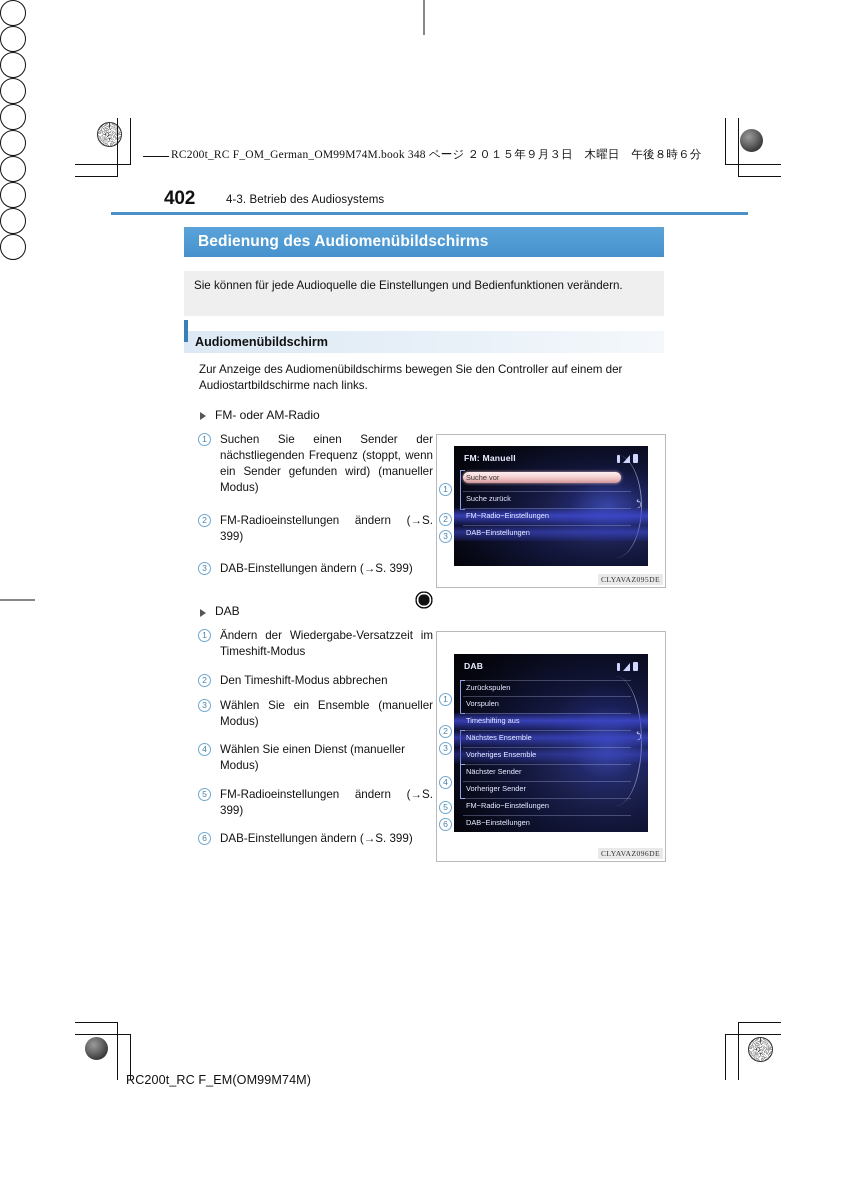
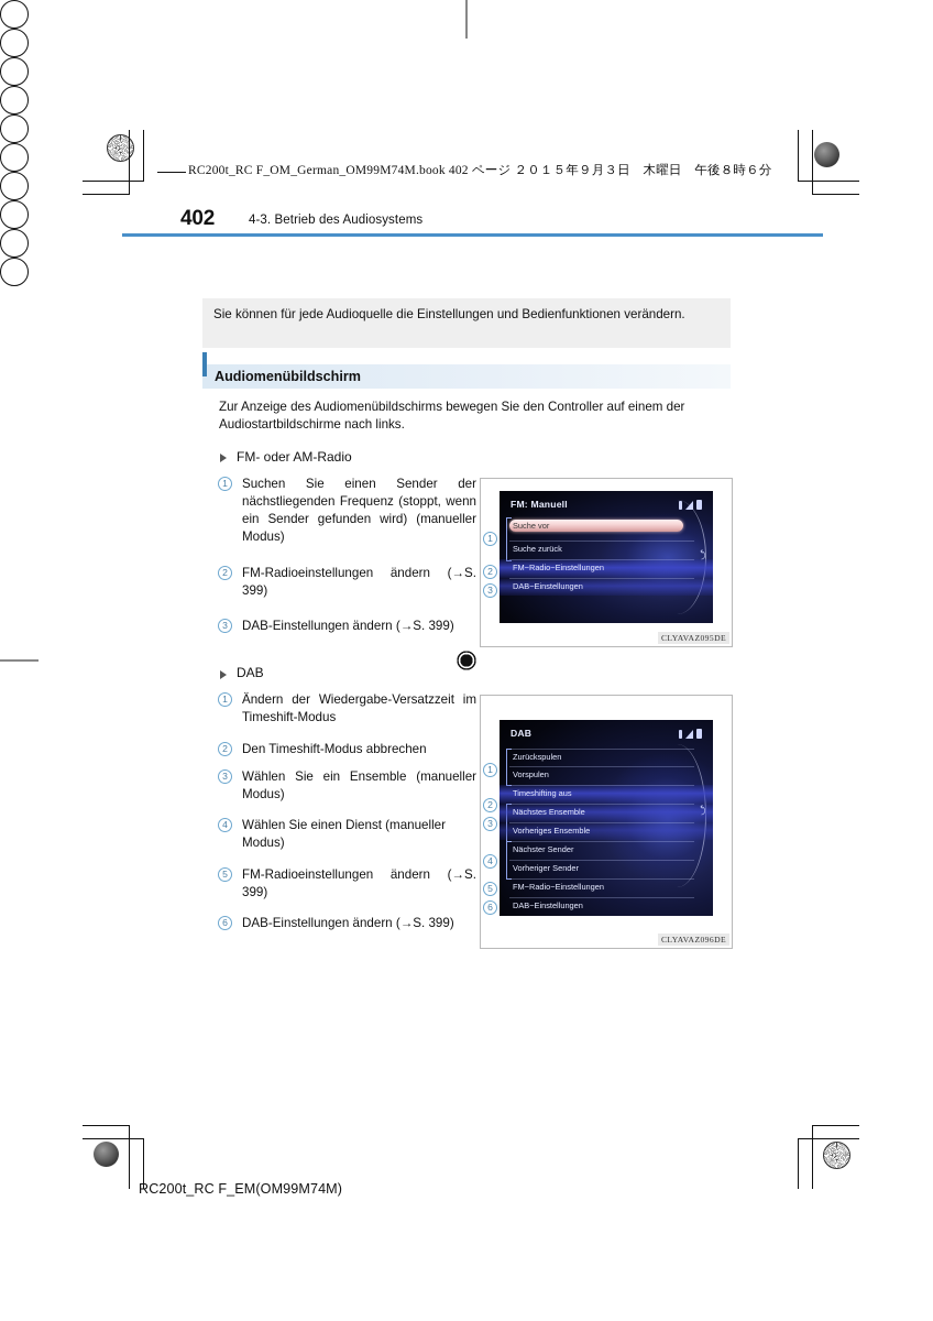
- RC200t_RC F_OM_German_OM99M74M.book 348 ページ ２０１５年９月３日 木曜日 午後８時６分
+ RC200t_RC F_OM_German_OM99M74M.book 402 ページ ２０１５年９月３日 木曜日 午後８時６分
  402
  4-3. Betrieb des Audiosystems
- Bedienung des Audiomenübildschirms
  Sie können für jede Audioquelle die Einstellungen und Bedienfunktionen verändern.
  Audiomenübildschirm
  Zur Anzeige des Audiomenübildschirms bewegen Sie den Controller auf einem der Audiostartbildschirme nach links.
  FM- oder AM-Radio
  1
  Suchen Sie einen Sender der nächstliegenden Frequenz (stoppt, wenn ein Sender gefunden wird) (manueller Modus)
  2
  FM-Radioeinstellungen ändern (→S. 399)
  3
  DAB-Einstellungen ändern (→S. 399)
  DAB
  1
  Ändern der Wiedergabe-Versatzzeit im Timeshift-Modus
  2
  Den Timeshift-Modus abbrechen
  3
  Wählen Sie ein Ensemble (manueller Modus)
  4
  Wählen Sie einen Dienst (manueller Modus)
  5
  FM-Radioeinstellungen ändern (→S. 399)
  6
  DAB-Einstellungen ändern (→S. 399)
  CLYAVAZ095DE
  FM: Manuell
  Suche vor
  Suche zurück
  FM−Radio−Einstellungen
  DAB−Einstellungen
  1
  2
  3
  CLYAVAZ096DE
  DAB
  Zurückspulen
  Vorspulen
  Timeshifting aus
  Nächstes Ensemble
  Vorheriges Ensemble
  Nächster Sender
  Vorheriger Sender
  FM−Radio−Einstellungen
  DAB−Einstellungen
  1
  2
  3
  4
  5
  6
  RC200t_RC F_EM(OM99M74M)
